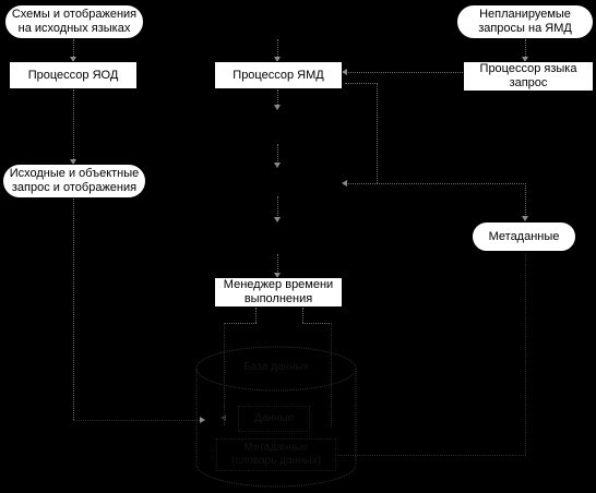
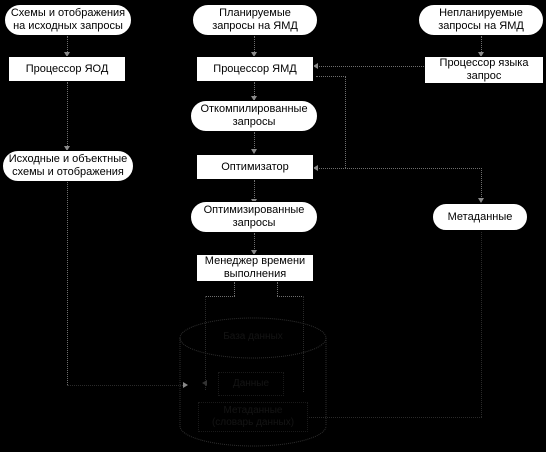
- Схемы и отображения на исходных языках
+ Схемы и отображения на исходных запросы
  Процессор ЯОД
- Исходные и объектные запрос и отображения
+ Исходные и объектные схемы и отображения
+ Планируемые запросы на ЯМД
  Процессор ЯМД
+ Откомпилированные запросы
+ Оптимизатор
+ Оптимизированные запросы
  Менеджер времени выполнения
  Непланируемые запросы на ЯМД
  Процессор языка запрос
  Метаданные
